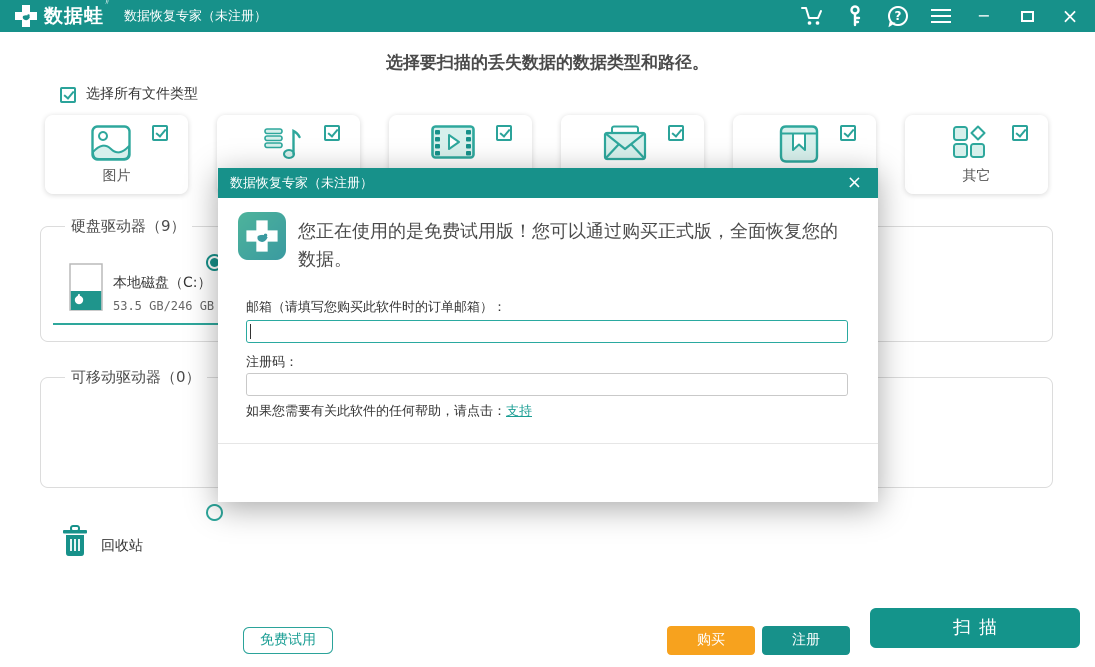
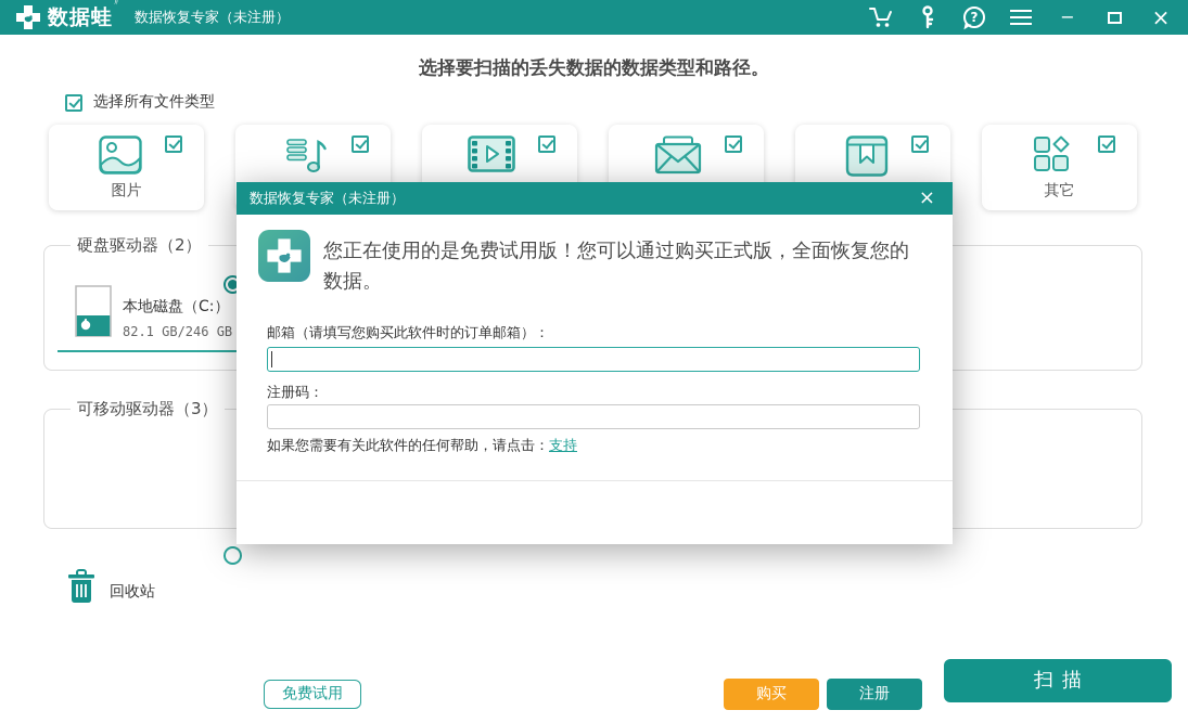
  数据蛙
  〃
  数据恢复专家（未注册）
  ?
  −
  ×
  选择要扫描的丢失数据的数据类型和路径。
  选择所有文件类型
  图片
  其它
- 硬盘驱动器（9）
+ 硬盘驱动器（2）
  本地磁盘（C:）
- 53.5 GB/246 GB
+ 82.1 GB/246 GB
- 可移动驱动器（0）
+ 可移动驱动器（3）
  回收站
  扫描
  数据恢复专家（未注册）
  ×
  您正在使用的是免费试用版！您可以通过购买正式版，全面恢复您的数据。
  邮箱（请填写您购买此软件时的订单邮箱）：
  注册码：
  如果您需要有关此软件的任何帮助，请点击：支持
  免费试用
  购买
  注册
